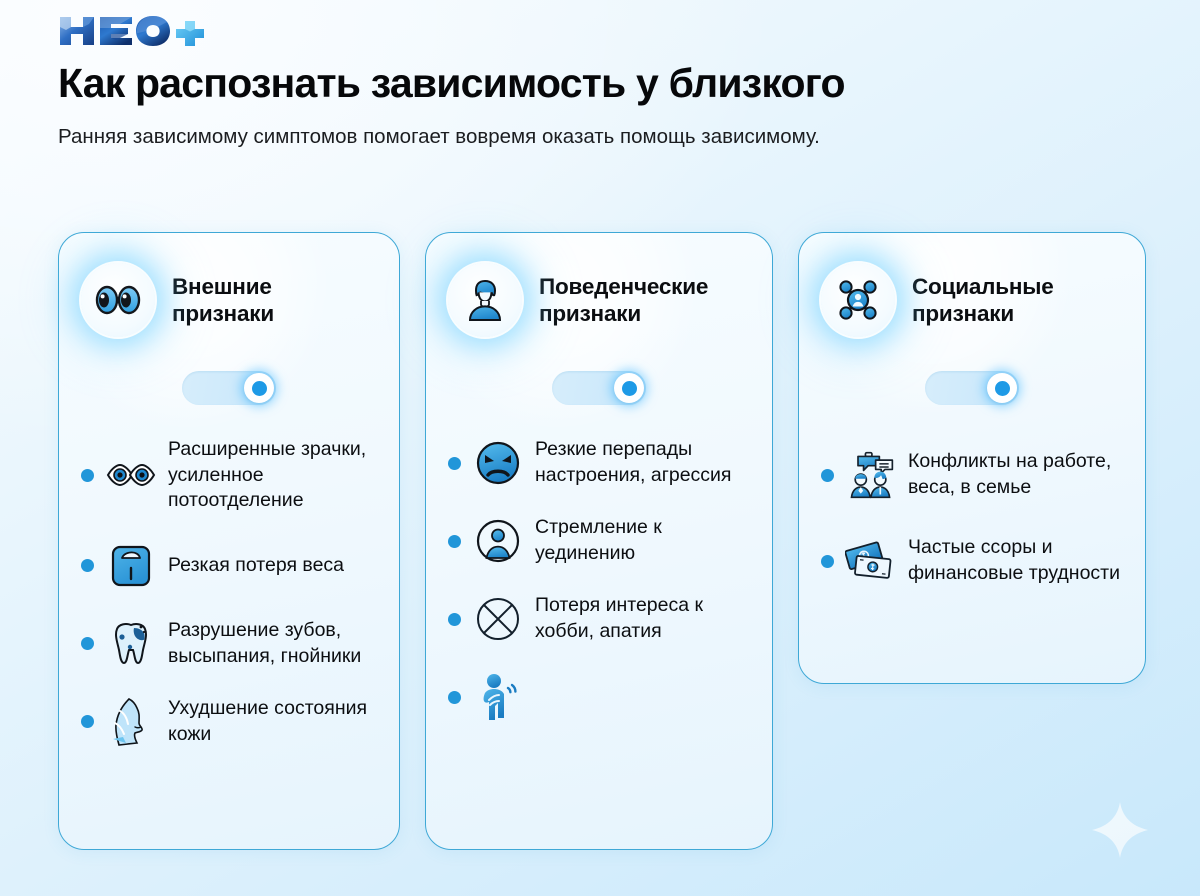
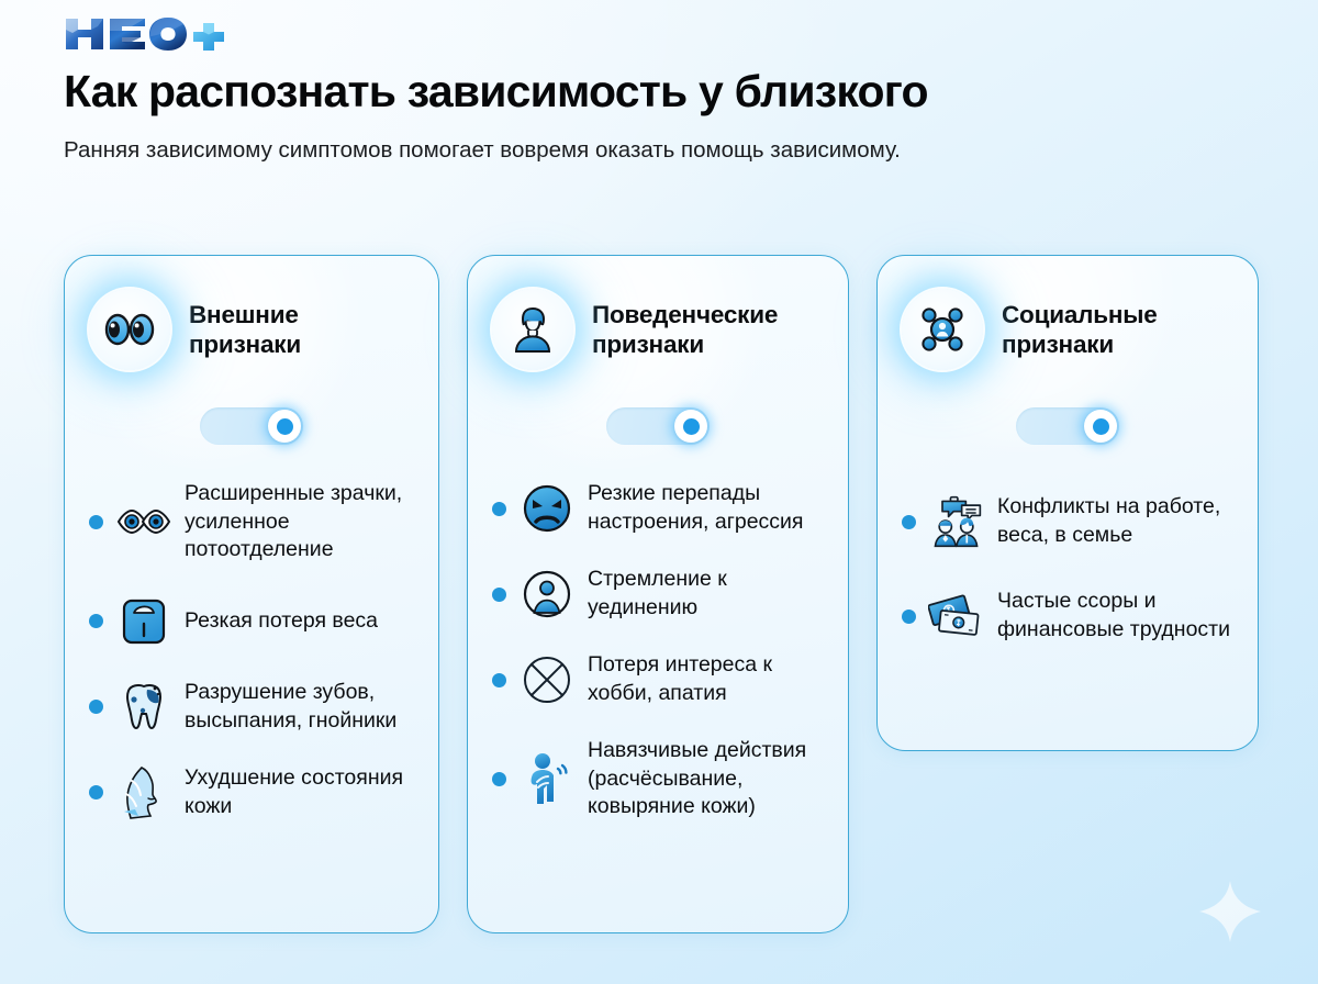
  Как распознать зависимость у близкого
  Ранняя зависимому симптомов помогает вовремя оказать помощь зависимому.
  Внешние признаки
  Расширенные зрачки, усиленное потоотделение
  Резкая потеря веса
  Разрушение зубов, высыпания, гнойники
  Ухудшение состояния кожи
  Поведенческие признаки
  Резкие перепады настроения, агрессия
  Стремление к уединению
  Потеря интереса к хобби, апатия
+ Навязчивые действия (расчёсывание, ковыряние кожи)
  Социальные признаки
  Конфликты на работе, веса, в семье
  Частые ссоры и финансовые трудности
